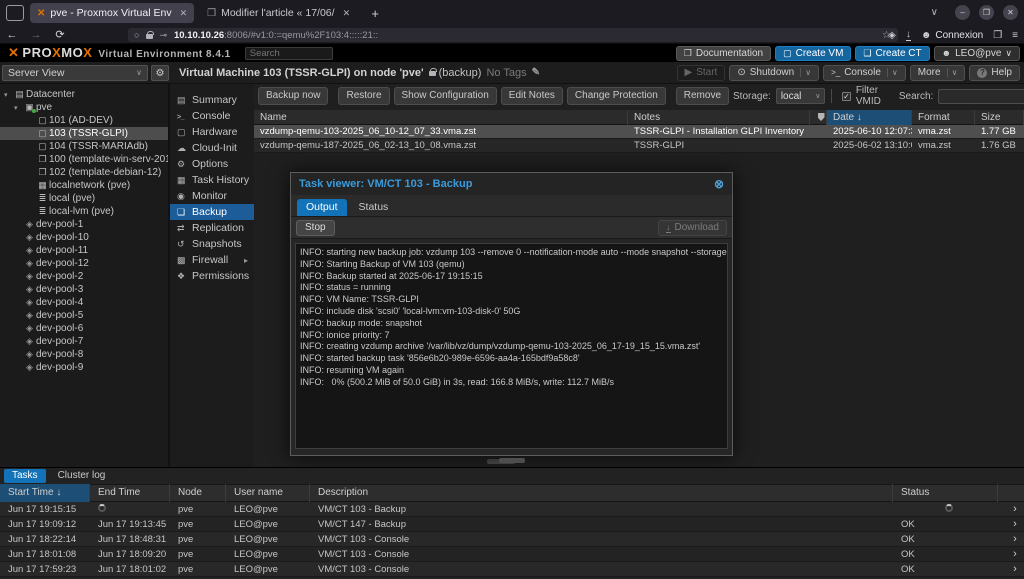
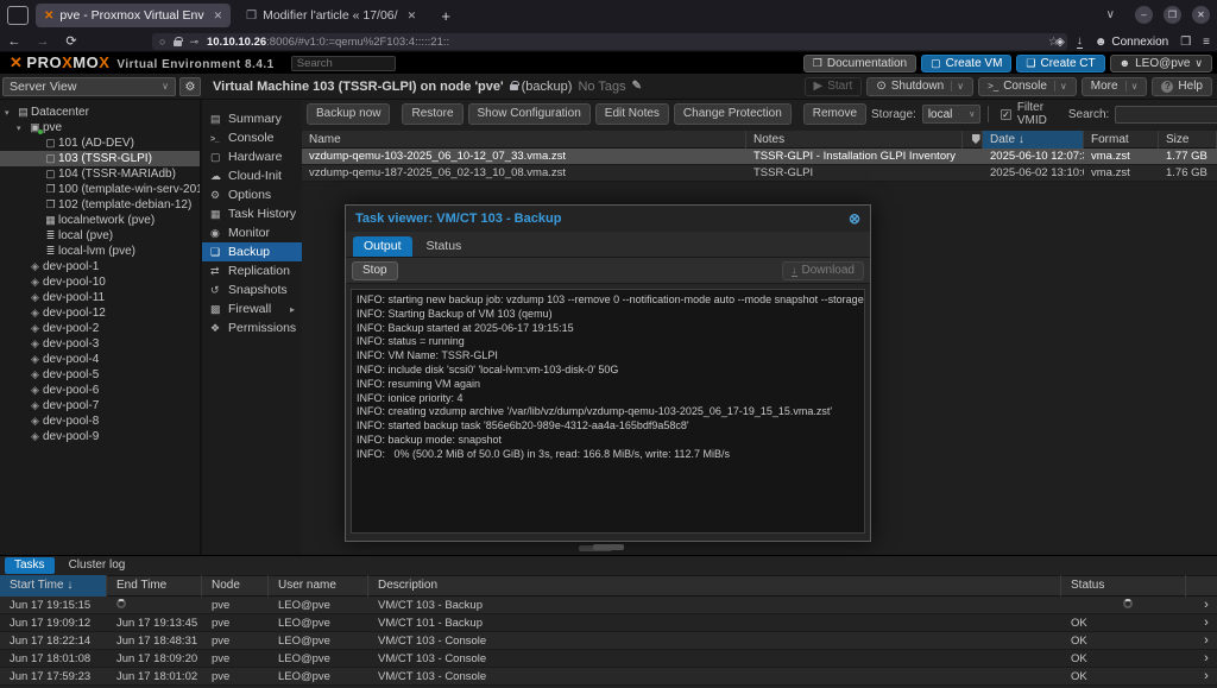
  ✕
  pve - Proxmox Virtual Env
  ✕
  ❒
  Modifier l'article « 17/06/
  ✕
  +
  ∨
  –
  ❐
  ✕
  ←
  →
  ⟳
  ○
  ⊸
  10.10.10.26
  :8006/#v1:0:=qemu%2F103:4:::::21::
  ☆
  ◈
  ↓
  ☻
  Connexion
  ❒
  ≡
  ✕
  PRO
  X
  MO
  X
  Virtual Environment 8.4.1
  Search
  ❒
  Documentation
  ▢
  Create VM
  ❑
  Create CT
  ☻
  LEO@pve
  ∨
  Server View
  ∨
  ⚙
  Virtual Machine 103 (TSSR-GLPI) on node 'pve'
  (backup)
  No Tags
  ✎
  ▶
  Start
  ⊙
  Shutdown
  ∨
  >_
  Console
  ∨
  More
  ∨
  ?
  Help
  Datacenter
  pve
  101 (AD-DEV)
  103 (TSSR-GLPI)
  104 (TSSR-MARIAdb)
  100 (template-win-serv-20
  102 (template-debian-12)
  localnetwork (pve)
  local (pve)
  local-lvm (pve)
  dev-pool-1
  dev-pool-10
  dev-pool-11
  dev-pool-12
  dev-pool-2
  dev-pool-3
  dev-pool-4
  dev-pool-5
  dev-pool-6
  dev-pool-7
  dev-pool-8
  dev-pool-9
  Summary
  Console
  Hardware
  Cloud-Init
  Options
  Task History
  Monitor
  Backup
  Replication
  Snapshots
  Firewall
  Permissions
  Backup now
  Restore
  Show Configuration
  Edit Notes
  Change Protection
  Remove
  Storage:
  local
  ✓
  Filter VMID
  Search:
  Name
  Notes
  Date ↓
  Format
  Size
  vzdump-qemu-103-2025_06_10-12_07_33.vma.zst
  TSSR-GLPI - Installation GLPI Inventory
  2025-06-10 12:07:
  vma.zst
  1.77 GB
  vzdump-qemu-187-2025_06_02-13_10_08.vma.zst
  TSSR-GLPI
  2025-06-02 13:10:
  vma.zst
  1.76 GB
  Task viewer: VM/CT 103 - Backup
  ⊗
  Output
  Status
  Stop
  ↓
  Download
  INFO: Starting Backup of VM 103 (qemu)
  INFO: Backup started at 2025-06-17 19:15:15
  INFO: status = running
  INFO: VM Name: TSSR-GLPI
  INFO: include disk 'scsi0' 'local-lvm:vm-103-disk-0' 50G
- INFO: backup mode: snapshot
+ INFO: resuming VM again
- INFO: ionice priority: 7
+ INFO: ionice priority: 4
  INFO: creating vzdump archive '/var/lib/vz/dump/vzdump-qemu-103-2025_06_17-19_15_15.vma.zst'
- INFO: started backup task '856e6b20-989e-6596-aa4a-165bdf9a58c8'
+ INFO: started backup task '856e6b20-989e-4312-aa4a-165bdf9a58c8'
- INFO: resuming VM again
+ INFO: backup mode: snapshot
  INFO: 0% (500.2 MiB of 50.0 GiB) in 3s, read: 166.8 MiB/s, write: 112.7 MiB/s
  Tasks
  Cluster log
  Start Time ↓
  End Time
  Node
  User name
  Description
  Status
  Jun 17 19:15:15
  pve
  LEO@pve
  VM/CT 103 - Backup
  ›
  Jun 17 19:09:12
  Jun 17 19:13:45
  pve
  LEO@pve
- VM/CT 147 - Backup
+ VM/CT 101 - Backup
  OK
  ›
  Jun 17 18:22:14
  Jun 17 18:48:31
  pve
  LEO@pve
  VM/CT 103 - Console
  OK
  ›
  Jun 17 18:01:08
  Jun 17 18:09:20
  pve
  LEO@pve
  VM/CT 103 - Console
  OK
  ›
  Jun 17 17:59:23
  Jun 17 18:01:02
  pve
  LEO@pve
  VM/CT 103 - Console
  OK
  ›
